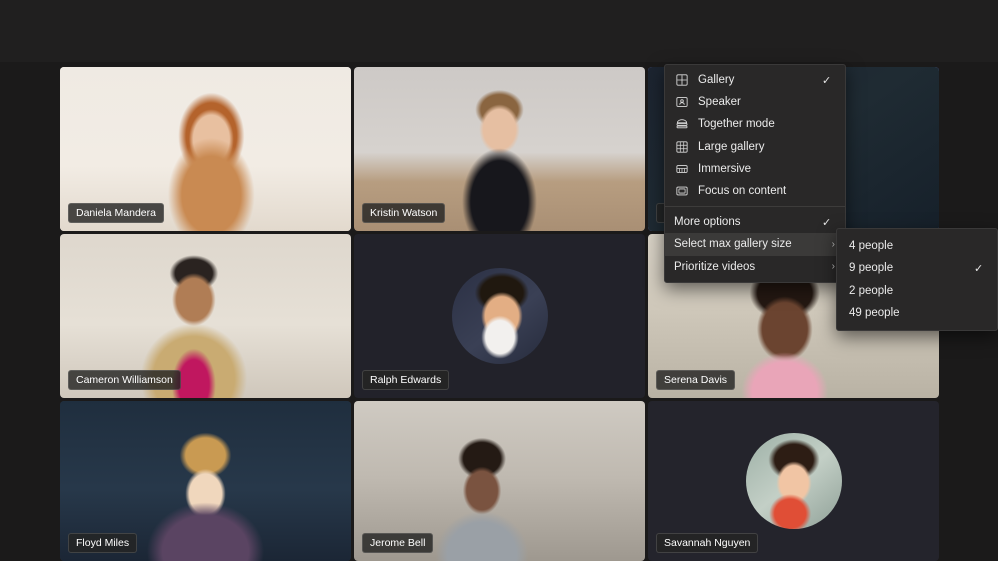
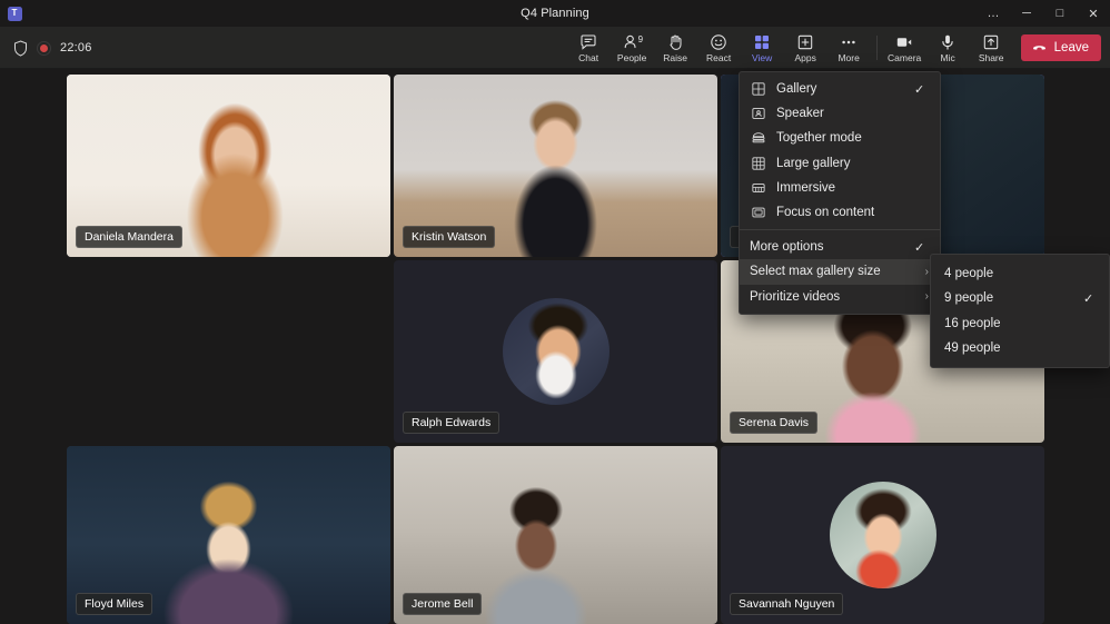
+ T
+ Q4 Planning
+ …
+ ─
+ □
+ ✕
+ 22:06
+ Chat
+ 9
+ People
+ Raise
+ React
+ View
+ Apps
+ More
+ Camera
+ Mic
+ Share
+ Leave
  Daniela Mandera
  Kristin Watson
- Cameron Williamson
  Ralph Edwards
  Serena Davis
  Floyd Miles
  Jerome Bell
  Savannah Nguyen
  Gallery
  ✓
  Speaker
  Together mode
  Large gallery
  Immersive
  Focus on content
  More options
  ✓
  Select max gallery size
  ›
  Prioritize videos
  ›
  4 people
  9 people
  ✓
- 2 people
+ 16 people
  49 people
